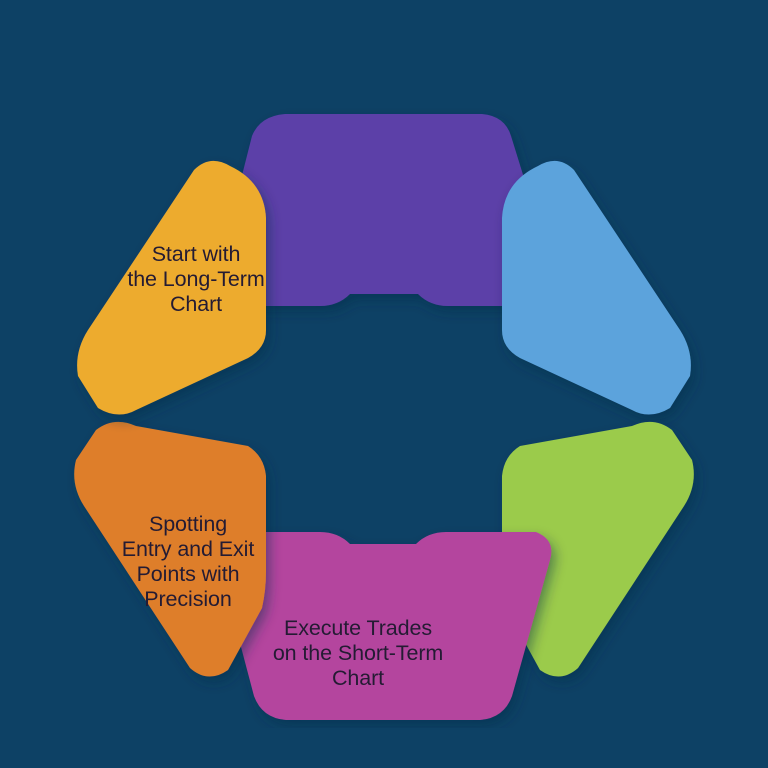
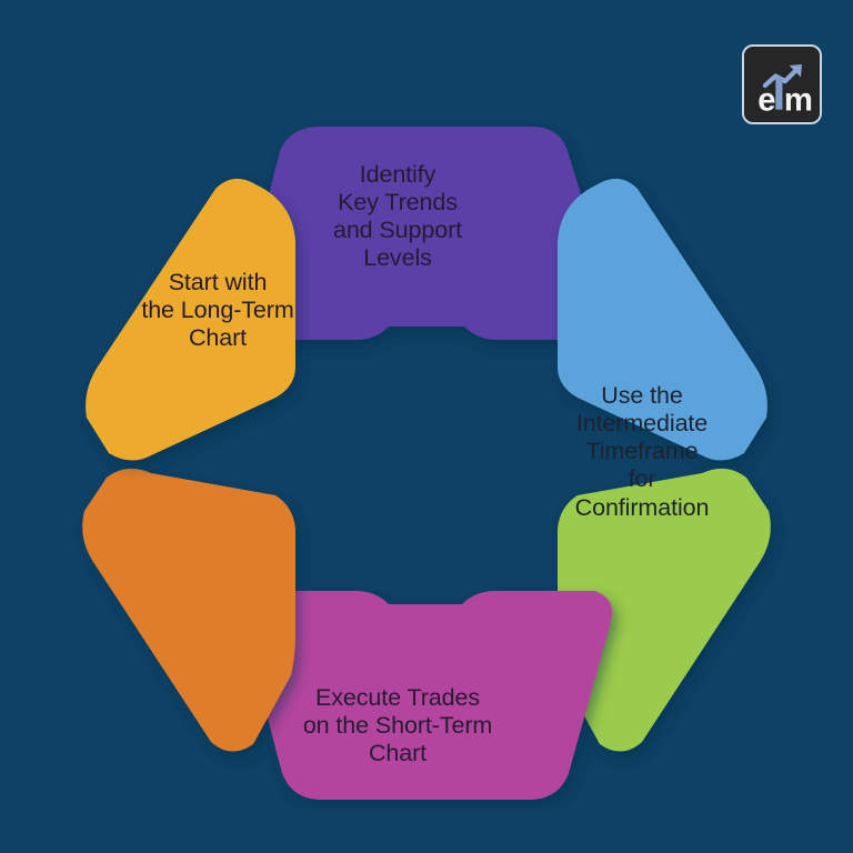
+ e
+ m
+ Identify
+ Key Trends
+ and Support
+ Levels
+ Use the
+ Intermediate
+ Timeframe
+ for
+ Confirmation
  Execute Trades
  on the Short-Term
  Chart
- Spotting
- Entry and Exit
- Points with
- Precision
  Start with
  the Long-Term
  Chart
